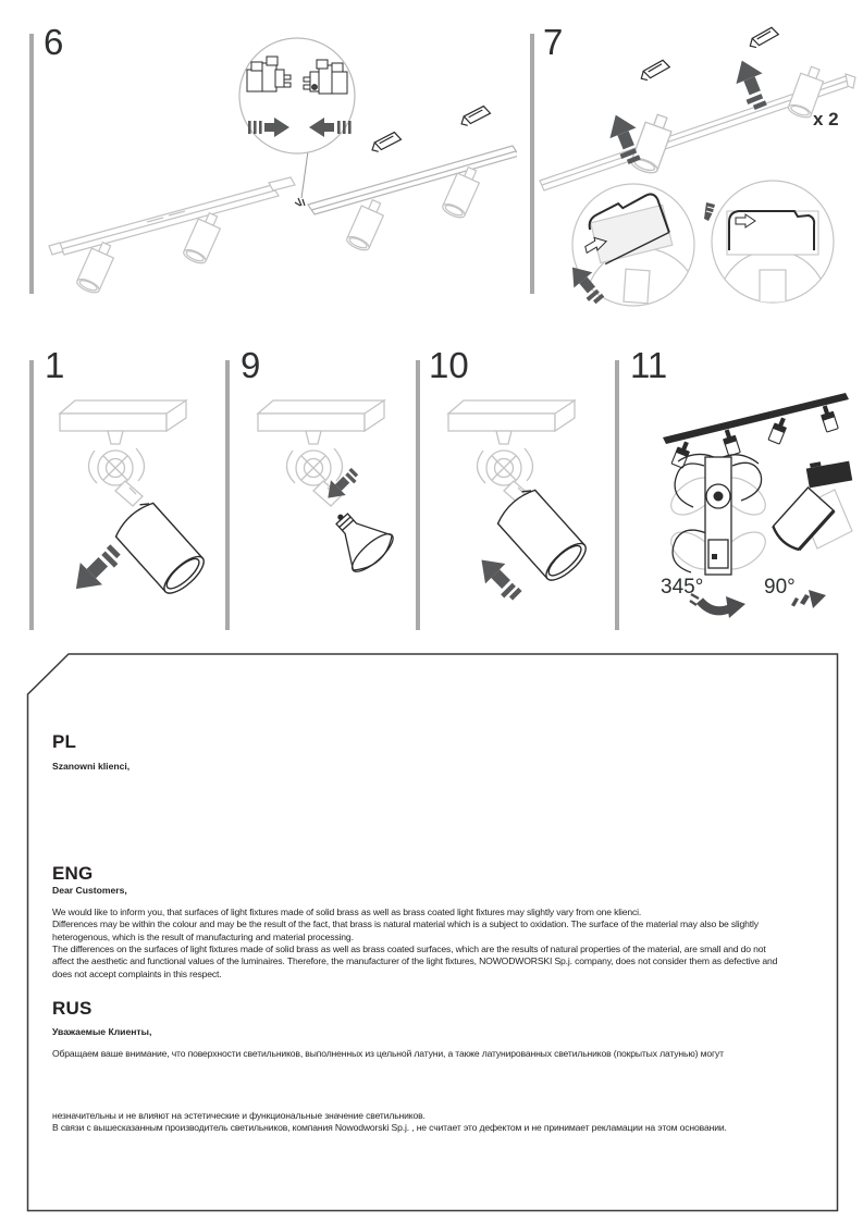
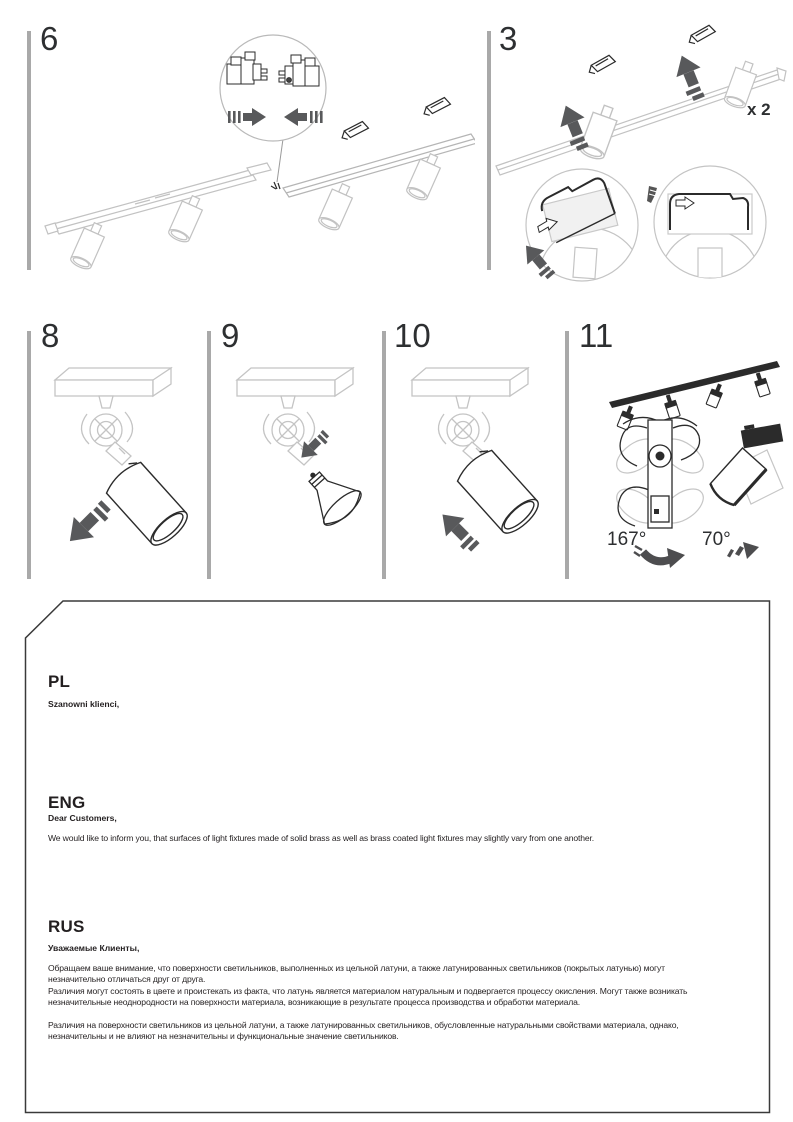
  6
- 7
+ 3
  x 2
- 1
+ 8
  9
  10
  11
- 345°
+ 167°
- 90°
+ 70°
  PL
  Szanowni klienci,
  ENG
  Dear Customers,
- We would like to inform you, that surfaces of light fixtures made of solid brass as well as brass coated light fixtures may slightly vary from one klienci.
+ We would like to inform you, that surfaces of light fixtures made of solid brass as well as brass coated light fixtures may slightly vary from one another.
- Differences may be within the colour and may be the result of the fact, that brass is natural material which is a subject to oxidation. The surface of the material may also be slightly
- heterogenous, which is the result of manufacturing and material processing.
- The differences on the surfaces of light fixtures made of solid brass as well as brass coated surfaces, which are the results of natural properties of the material, are small and do not
- affect the aesthetic and functional values of the luminaires. Therefore, the manufacturer of the light fixtures, NOWODWORSKI Sp.j. company, does not consider them as defective and
- does not accept complaints in this respect.
  RUS
  Уважаемые Клиенты,
  Обращаем ваше внимание, что поверхности светильников, выполненных из цельной латуни, а также латунированных светильников (покрытых латунью) могут
+ незначительно отличаться друг от друга.
+ Различия могут состоять в цвете и проистекать из факта, что латунь является материалом натуральным и подвергается процессу окисления. Могут также возникать
+ незначительные неоднородности на поверхности материала, возникающие в результате процесса производства и обработки материала.
+ Различия на поверхности светильников из цельной латуни, а также латунированных светильников, обусловленные натуральными свойствами материала, однако,
- незначительны и не влияют на эстетические и функциональные значение светильников.
+ незначительны и не влияют на незначительны и функциональные значение светильников.
- В связи с вышесказанным производитель светильников, компания Nowodworski Sp.j. , не считает это дефектом и не принимает рекламации на этом основании.
